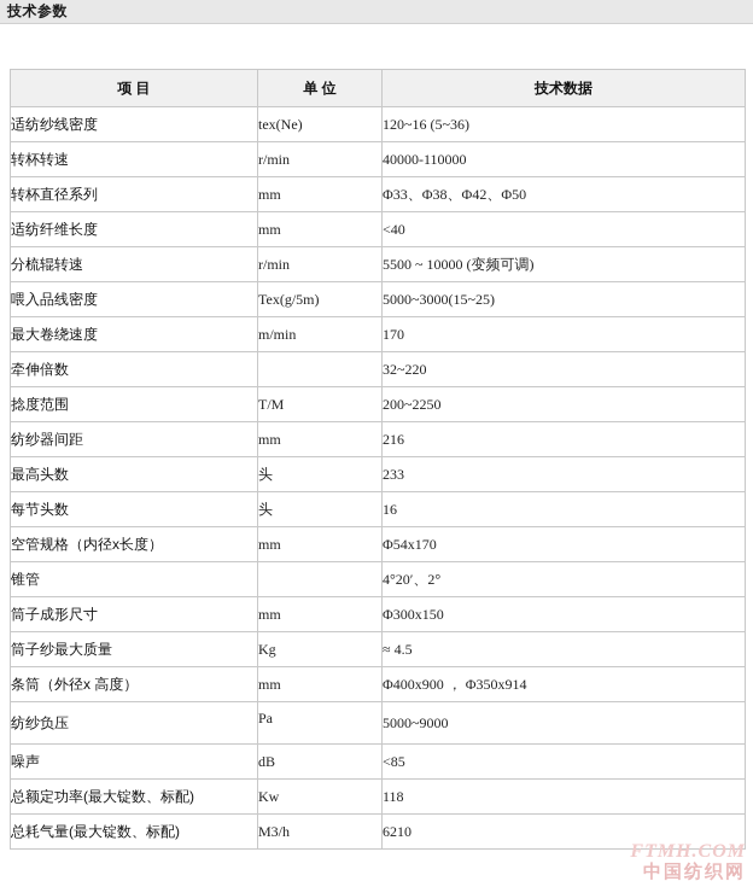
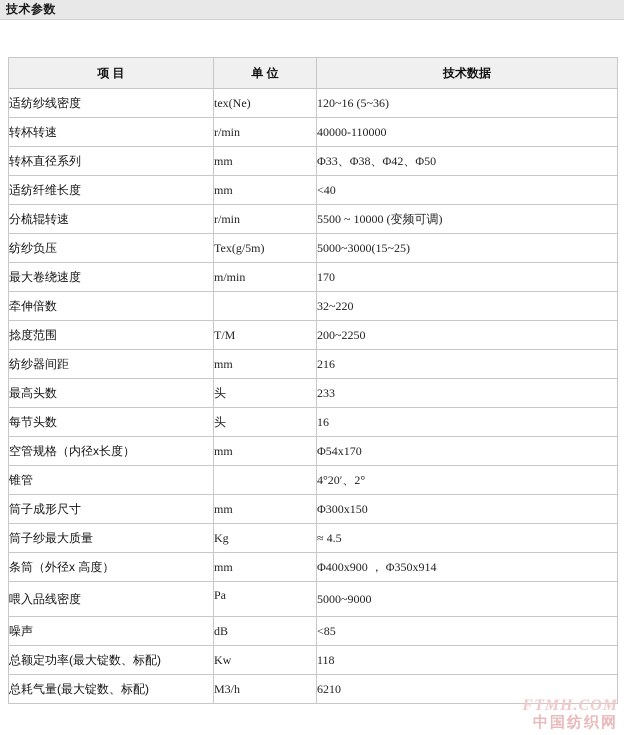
  技术参数
  项 目	单 位	技术数据
  适纺纱线密度	tex(Ne)	120~16 (5~36)
  转杯转速	r/min	40000-110000
  转杯直径系列	mm	Φ33、Φ38、Φ42、Φ50
  适纺纤维长度	mm	<40
  分梳辊转速	r/min	5500 ~ 10000 (变频可调)
- 喂入品线密度	Tex(g/5m)	5000~3000(15~25)
+ 纺纱负压	Tex(g/5m)	5000~3000(15~25)
  最大卷绕速度	m/min	170
  牵伸倍数		32~220
  捻度范围	T/M	200~2250
  纺纱器间距	mm	216
  最高头数	头	233
  每节头数	头	16
  空管规格（内径x长度）	mm	Φ54x170
  锥管		4°20′、2°
  筒子成形尺寸	mm	Φ300x150
  筒子纱最大质量	Kg	≈ 4.5
  条筒（外径x 高度）	mm	Φ400x900 ， Φ350x914
- 纺纱负压	Pa	5000~9000
+ 喂入品线密度	Pa	5000~9000
  噪声	dB	<85
  总额定功率(最大锭数、标配)	Kw	118
  总耗气量(最大锭数、标配)	M3/h	6210
  FTMH.COM
  中国纺织网
